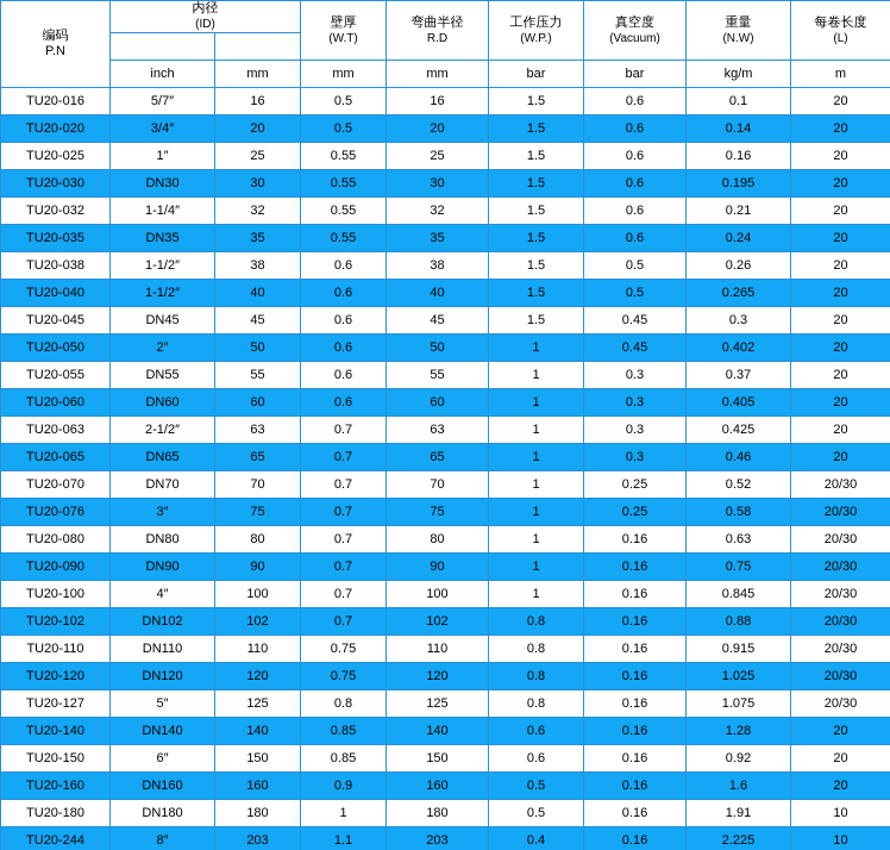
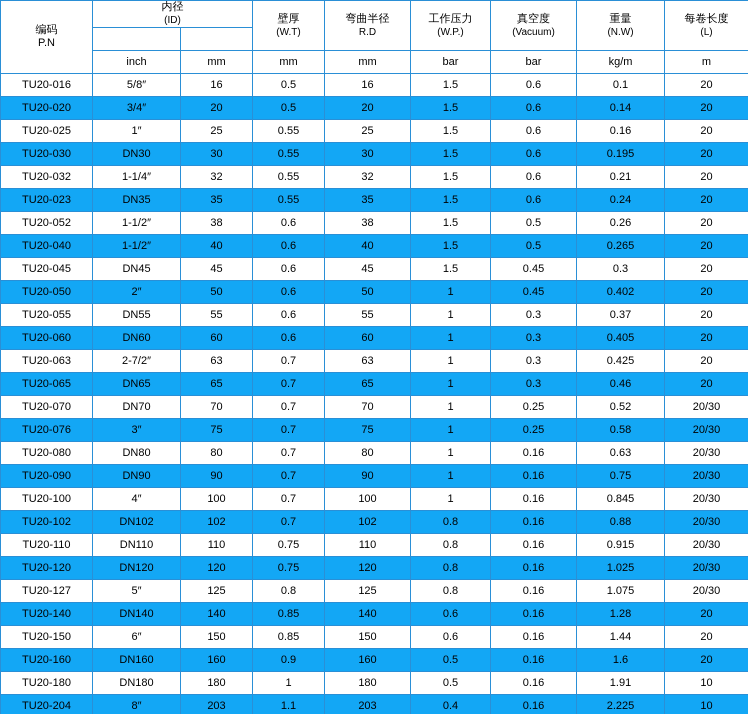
  编码 P.N	内径 (ID)	壁厚 (W.T)	弯曲半径 R.D	工作压力 (W.P.)	真空度 (Vacuum)	重量 (N.W)	每卷长度 (L)
  inch	mm	mm	mm	bar	bar	kg/m	m
- TU20-016	5/7″	16	0.5	16	1.5	0.6	0.1	20
+ TU20-016	5/8″	16	0.5	16	1.5	0.6	0.1	20
  TU20-020	3/4″	20	0.5	20	1.5	0.6	0.14	20
  TU20-025	1″	25	0.55	25	1.5	0.6	0.16	20
  TU20-030	DN30	30	0.55	30	1.5	0.6	0.195	20
  TU20-032	1-1/4″	32	0.55	32	1.5	0.6	0.21	20
- TU20-035	DN35	35	0.55	35	1.5	0.6	0.24	20
+ TU20-023	DN35	35	0.55	35	1.5	0.6	0.24	20
- TU20-038	1-1/2″	38	0.6	38	1.5	0.5	0.26	20
+ TU20-052	1-1/2″	38	0.6	38	1.5	0.5	0.26	20
  TU20-040	1-1/2″	40	0.6	40	1.5	0.5	0.265	20
  TU20-045	DN45	45	0.6	45	1.5	0.45	0.3	20
  TU20-050	2″	50	0.6	50	1	0.45	0.402	20
  TU20-055	DN55	55	0.6	55	1	0.3	0.37	20
  TU20-060	DN60	60	0.6	60	1	0.3	0.405	20
- TU20-063	2-1/2″	63	0.7	63	1	0.3	0.425	20
+ TU20-063	2-7/2″	63	0.7	63	1	0.3	0.425	20
  TU20-065	DN65	65	0.7	65	1	0.3	0.46	20
  TU20-070	DN70	70	0.7	70	1	0.25	0.52	20/30
  TU20-076	3″	75	0.7	75	1	0.25	0.58	20/30
  TU20-080	DN80	80	0.7	80	1	0.16	0.63	20/30
  TU20-090	DN90	90	0.7	90	1	0.16	0.75	20/30
  TU20-100	4″	100	0.7	100	1	0.16	0.845	20/30
  TU20-102	DN102	102	0.7	102	0.8	0.16	0.88	20/30
  TU20-110	DN110	110	0.75	110	0.8	0.16	0.915	20/30
  TU20-120	DN120	120	0.75	120	0.8	0.16	1.025	20/30
  TU20-127	5″	125	0.8	125	0.8	0.16	1.075	20/30
  TU20-140	DN140	140	0.85	140	0.6	0.16	1.28	20
- TU20-150	6″	150	0.85	150	0.6	0.16	0.92	20
+ TU20-150	6″	150	0.85	150	0.6	0.16	1.44	20
  TU20-160	DN160	160	0.9	160	0.5	0.16	1.6	20
  TU20-180	DN180	180	1	180	0.5	0.16	1.91	10
- TU20-244	8″	203	1.1	203	0.4	0.16	2.225	10
+ TU20-204	8″	203	1.1	203	0.4	0.16	2.225	10
